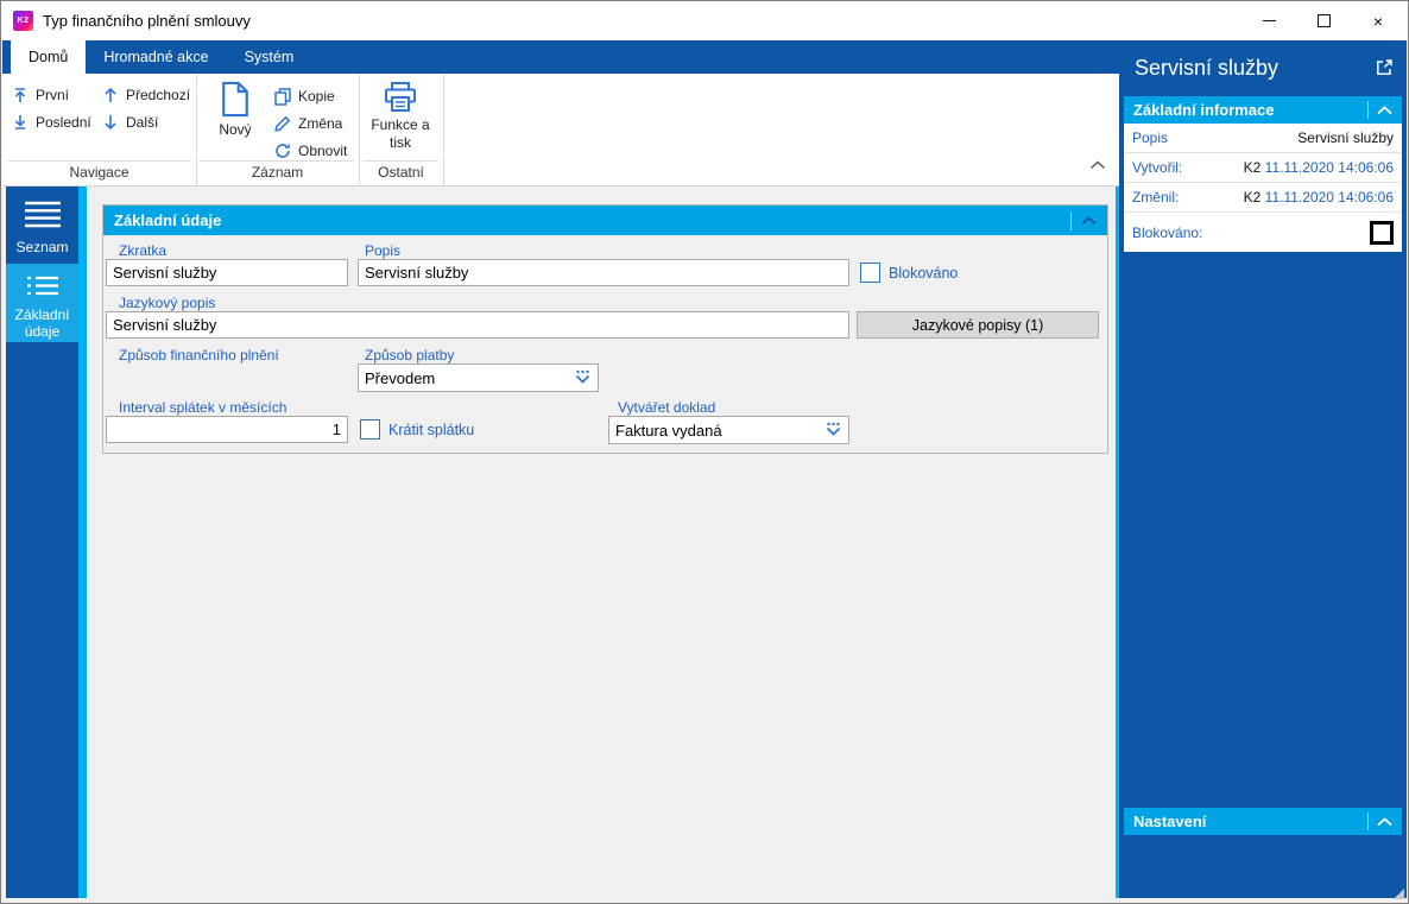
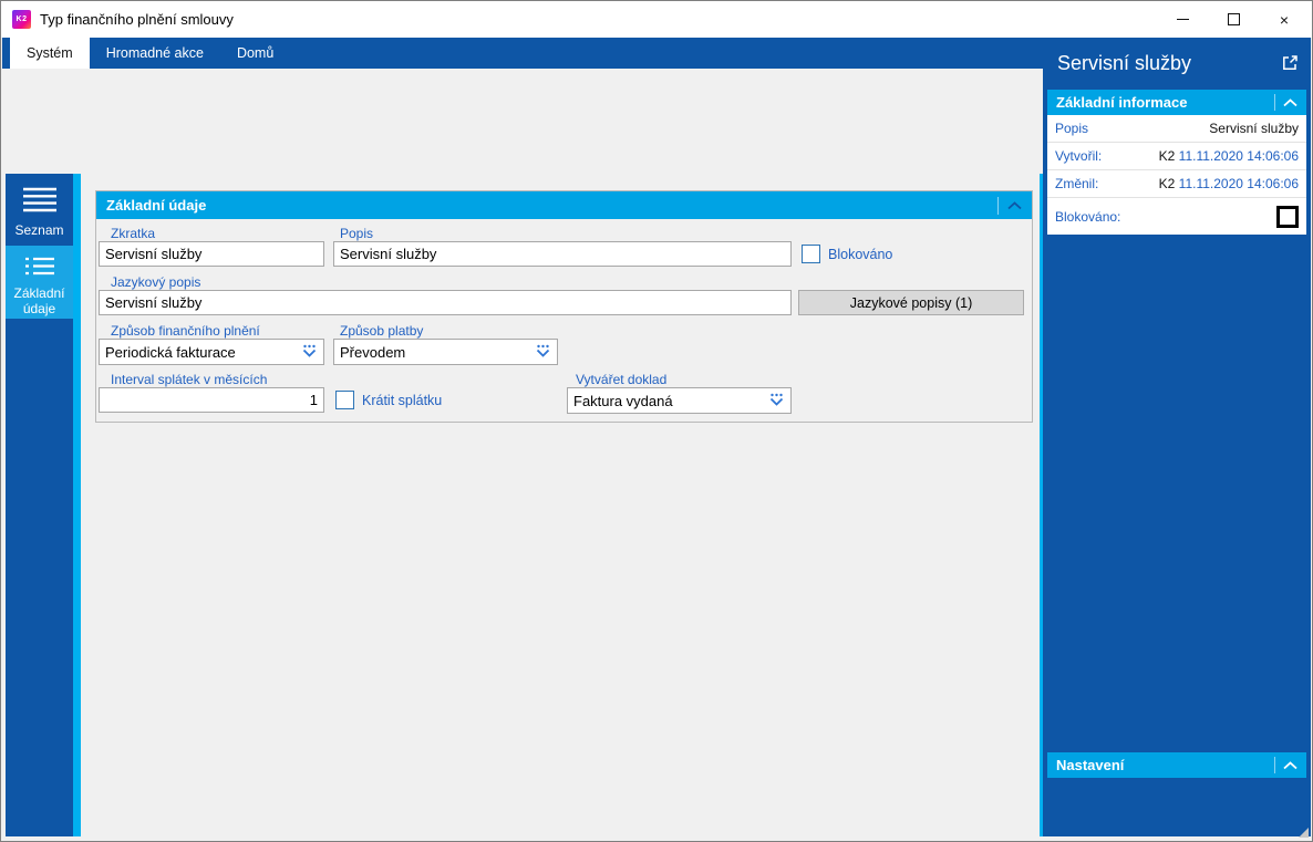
  Typ finančního plnění smlouvy
  ×
- Domů
+ Systém
  Hromadné akce
- Systém
+ Domů
- První
- Poslední
- Předchozí
- Další
- Navigace
- Nový
- Kopie
- Změna
- Obnovit
- Záznam
- Funkce a tisk
- Ostatní
  Seznam
  Základní údaje
  Základní údaje
  Zkratka
  Servisní služby
  Popis
  Servisní služby
  Blokováno
  Jazykový popis
  Servisní služby
  Jazykové popisy (1)
  Způsob finančního plnění
+ Periodická fakturace
  Způsob platby
  Převodem
  Interval splátek v měsících
  1
  Krátit splátku
  Vytvářet doklad
  Faktura vydaná
  Servisní služby
  Základní informace
  Popis
  Servisní služby
  Vytvořil:
  K2 11.11.2020 14:06:06
  Změnil:
  K2 11.11.2020 14:06:06
  Blokováno:
  Nastavení
